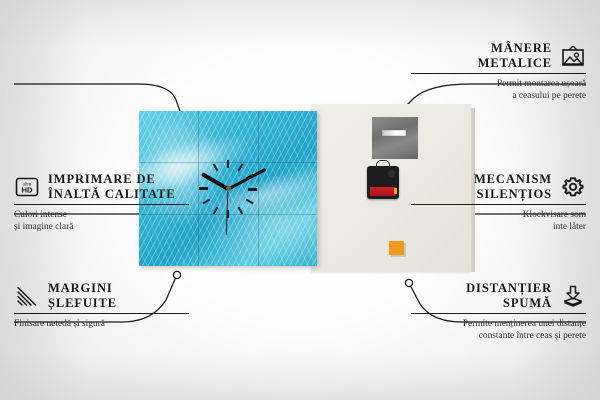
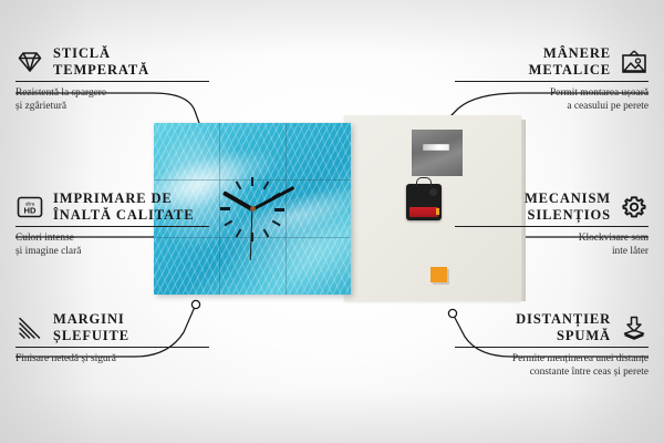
+ STICLĂ
+ TEMPERATĂ
+ Rezistentă la spargere
+ și zgârietură
  HD
  IMPRIMARE DE
  ÎNALTĂ CALITATE
  Culori intense
  și imagine clară
  MARGINI
  ȘLEFUITE
  Finisare netedă și sigură
  MÂNERE
  METALICE
  Permit montarea ușoară
  a ceasului pe perete
  MECANISM
  SILENȚIOS
  Klockvisare som
  inte låter
  DISTANȚIER
  SPUMĂ
  Permite menținerea unei distanțe
  constante între ceas și perete
